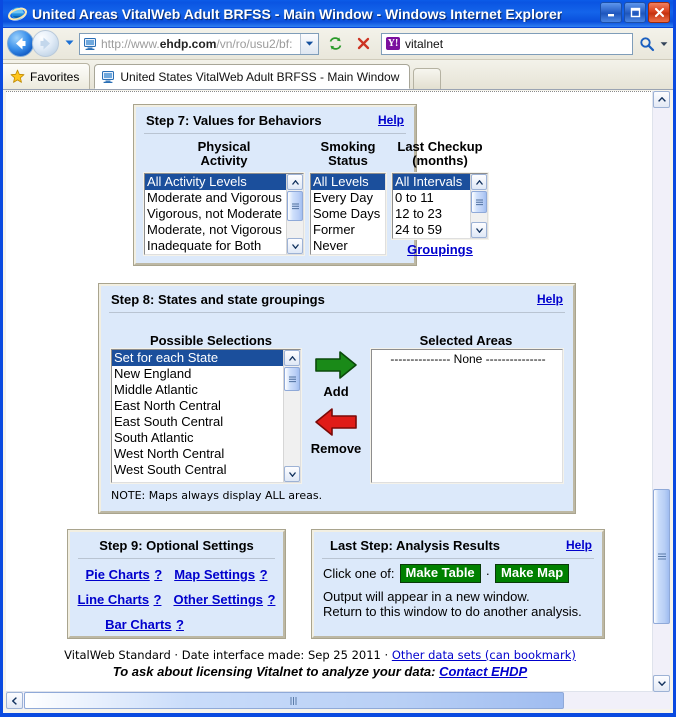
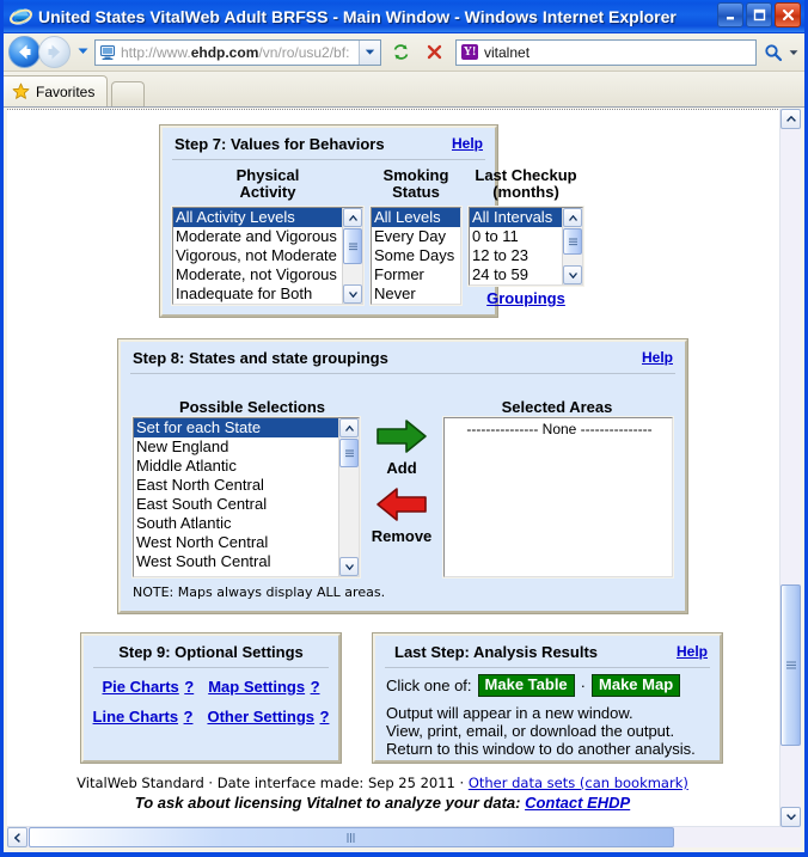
- United Areas VitalWeb Adult BRFSS - Main Window - Windows Internet Explorer
+ United States VitalWeb Adult BRFSS - Main Window - Windows Internet Explorer
  http://www.ehdp.com/vn/ro/usu2/bf:
  Y!
  vitalnet
  Favorites
- United States VitalWeb Adult BRFSS - Main Window
  Step 7: Values for Behaviors
  Help
  Physical
  Activity
  Smoking
  Status
  Last Checkup
  (months)
  All Activity Levels
  Moderate and Vigorous
  Vigorous, not Moderate
  Moderate, not Vigorous
  Inadequate for Both
  All Levels
  Every Day
  Some Days
  Former
  Never
  All Intervals
  0 to 11
  12 to 23
  24 to 59
  Groupings
  Step 8: States and state groupings
  Help
  Possible Selections
  Selected Areas
  Set for each State
  New England
  Middle Atlantic
  East North Central
  East South Central
  South Atlantic
  West North Central
  West South Central
  Add
  Remove
  --------------- None ---------------
  NOTE: Maps always display ALL areas.
  Step 9: Optional Settings
  Pie Charts ?
  Map Settings ?
  Line Charts ?
  Other Settings ?
- Bar Charts ?
  Last Step: Analysis Results
  Help
  Click one of:
  Make Table
  ·
  Make Map
  Output will appear in a new window.
+ View, print, email, or download the output.
  Return to this window to do another analysis.
  VitalWeb Standard · Date interface made: Sep 25 2011 · Other data sets (can bookmark)
  To ask about licensing Vitalnet to analyze your data: Contact EHDP
